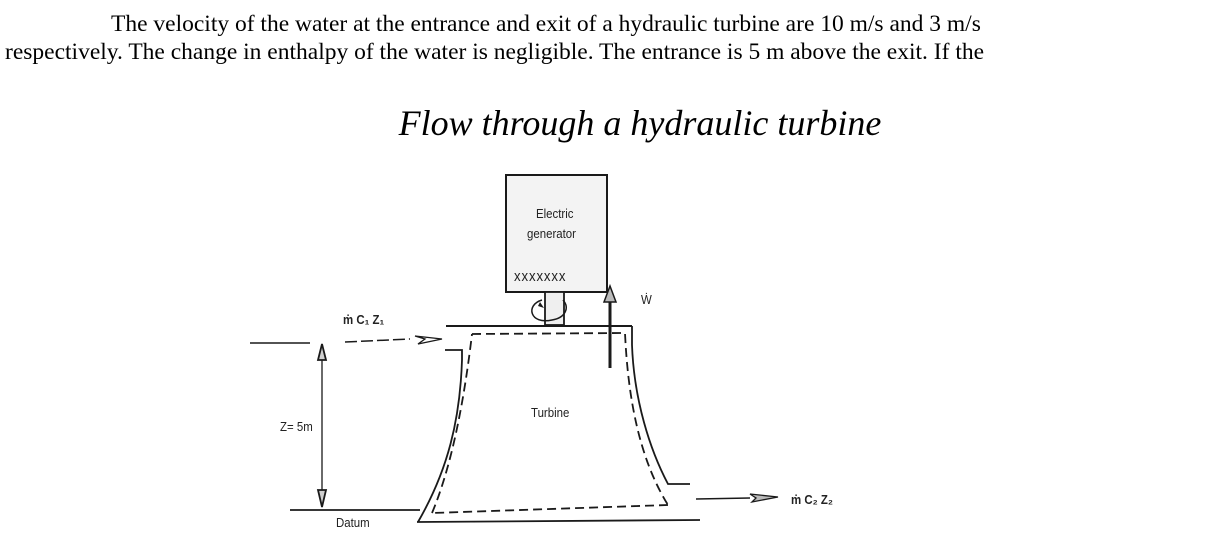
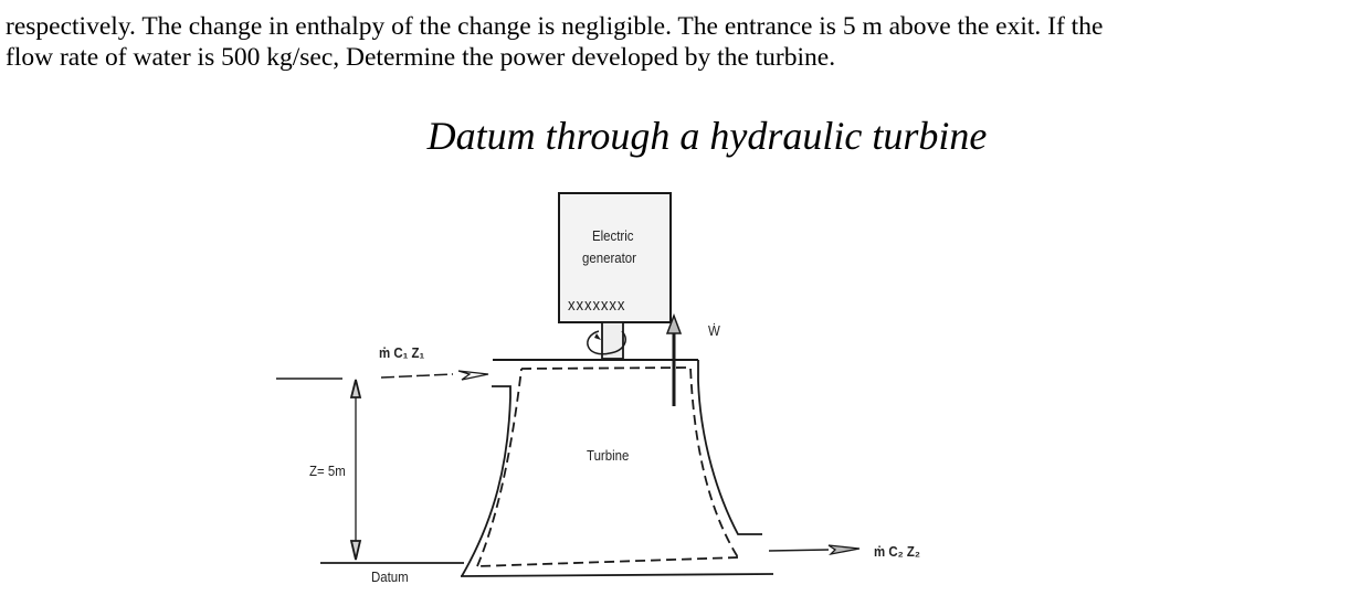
- The velocity of the water at the entrance and exit of a hydraulic turbine are 10 m/s and 3 m/s
- respectively. The change in enthalpy of the water is negligible. The entrance is 5 m above the exit. If the
+ respectively. The change in enthalpy of the change is negligible. The entrance is 5 m above the exit. If the
+ flow rate of water is 500 kg/sec, Determine the power developed by the turbine.
- Flow through a hydraulic turbine
+ Datum through a hydraulic turbine
  Electric
  generator
  xxxxxxx
  Ẇ
  ṁ C₁ Z₁
  Z= 5m
  Turbine
  Datum
  ṁ C₂ Z₂
